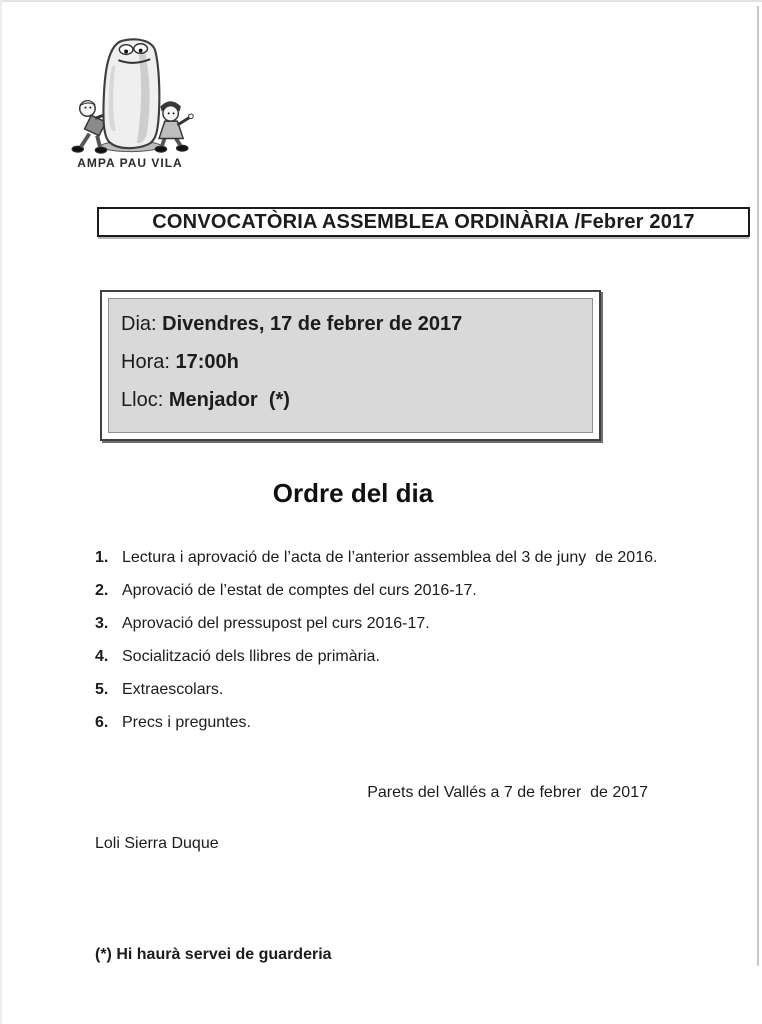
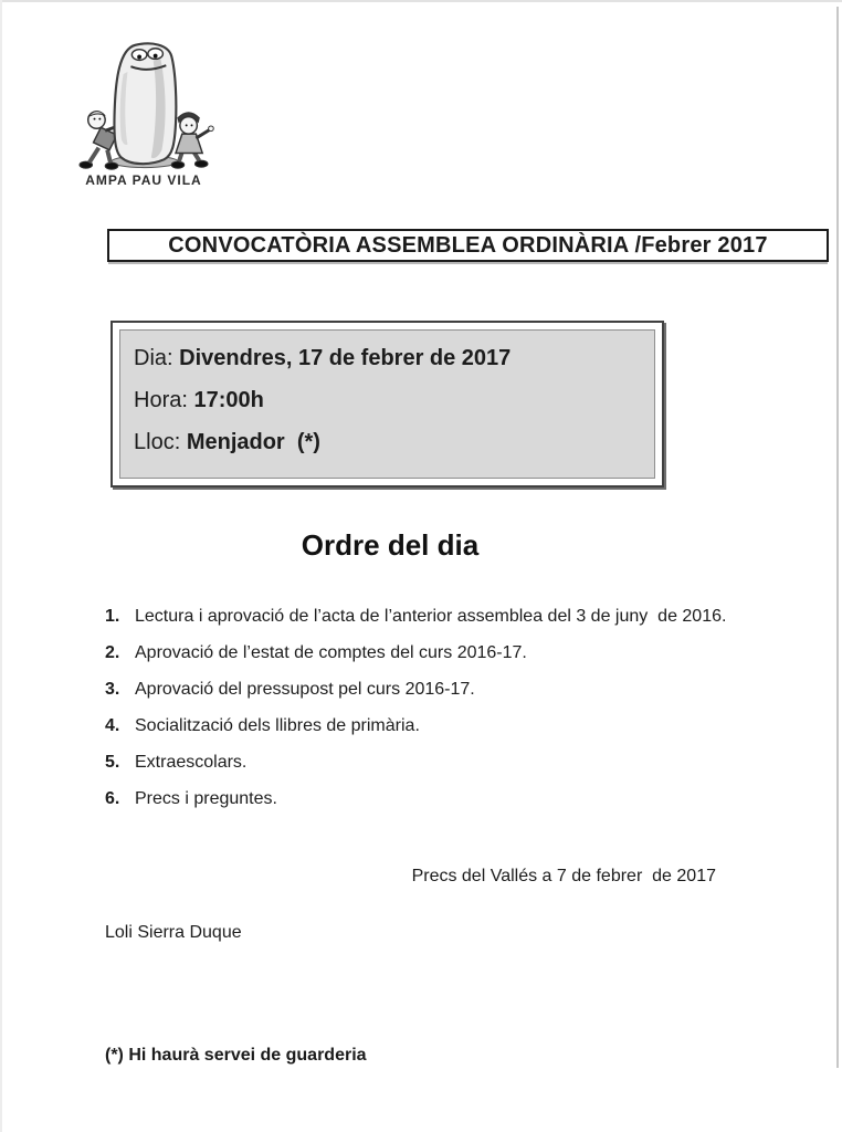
  AMPA PAU VILA
  CONVOCATÒRIA ASSEMBLEA ORDINÀRIA /Febrer 2017
  Dia: Divendres, 17 de febrer de 2017
  Hora: 17:00h
  Lloc: Menjador (*)
  Ordre del dia
  1.
  Lectura i aprovació de l’acta de l’anterior assemblea del 3 de juny de 2016.
  2.
  Aprovació de l’estat de comptes del curs 2016-17.
  3.
  Aprovació del pressupost pel curs 2016-17.
  4.
  Socialització dels llibres de primària.
  5.
  Extraescolars.
  6.
  Precs i preguntes.
- Parets del Vallés a 7 de febrer de 2017
+ Precs del Vallés a 7 de febrer de 2017
  Loli Sierra Duque
  (*) Hi haurà servei de guarderia
